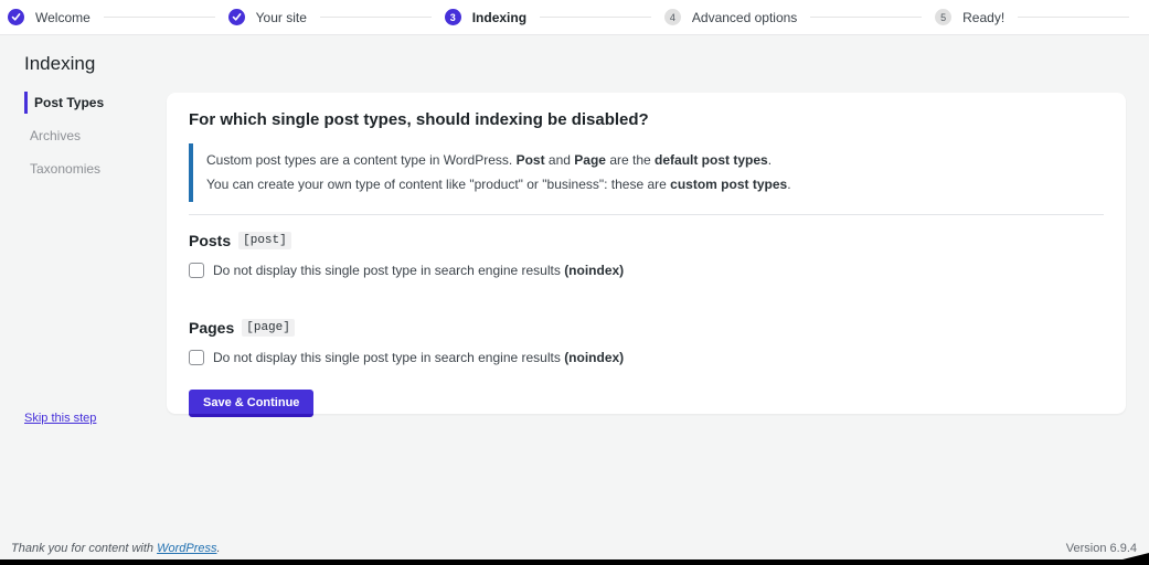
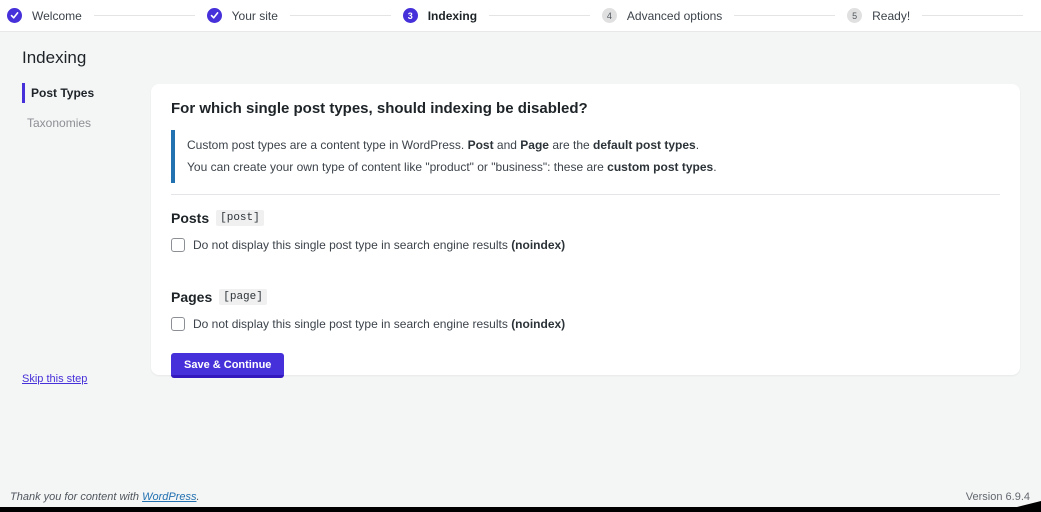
  Welcome
  Your site
  3
  Indexing
  4
  Advanced options
  5
  Ready!
  Indexing
  Post Types
- Archives
  Taxonomies
  For which single post types, should indexing be disabled?
  Custom post types are a content type in WordPress. Post and Page are the default post types.
  You can create your own type of content like "product" or "business": these are custom post types.
  Posts
  [post]
  Do not display this single post type in search engine results (noindex)
  Pages
  [page]
  Do not display this single post type in search engine results (noindex)
  Save & Continue
  Skip this step
  Thank you for content with WordPress.
  Version 6.9.4
